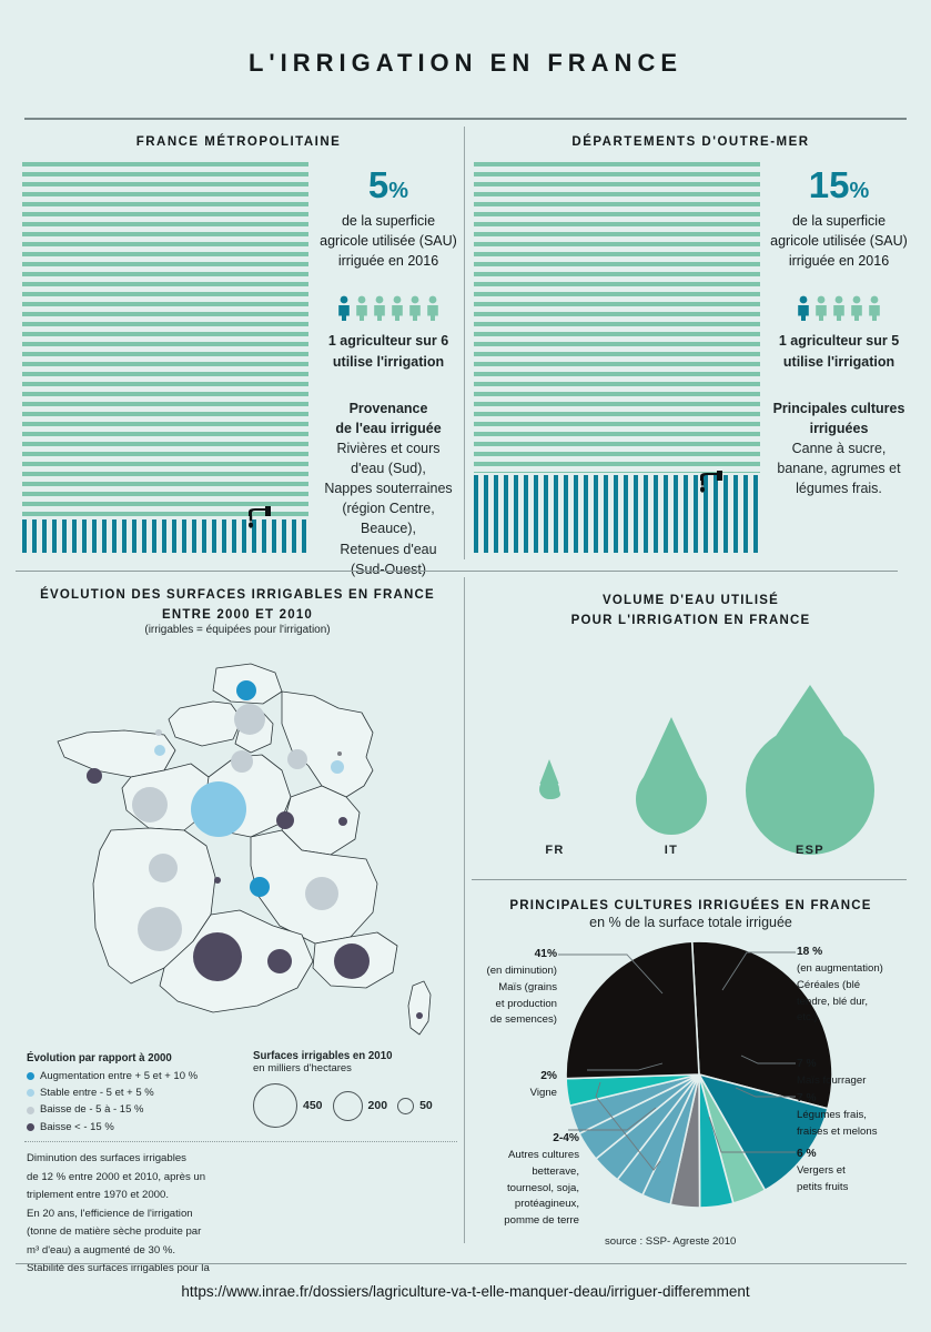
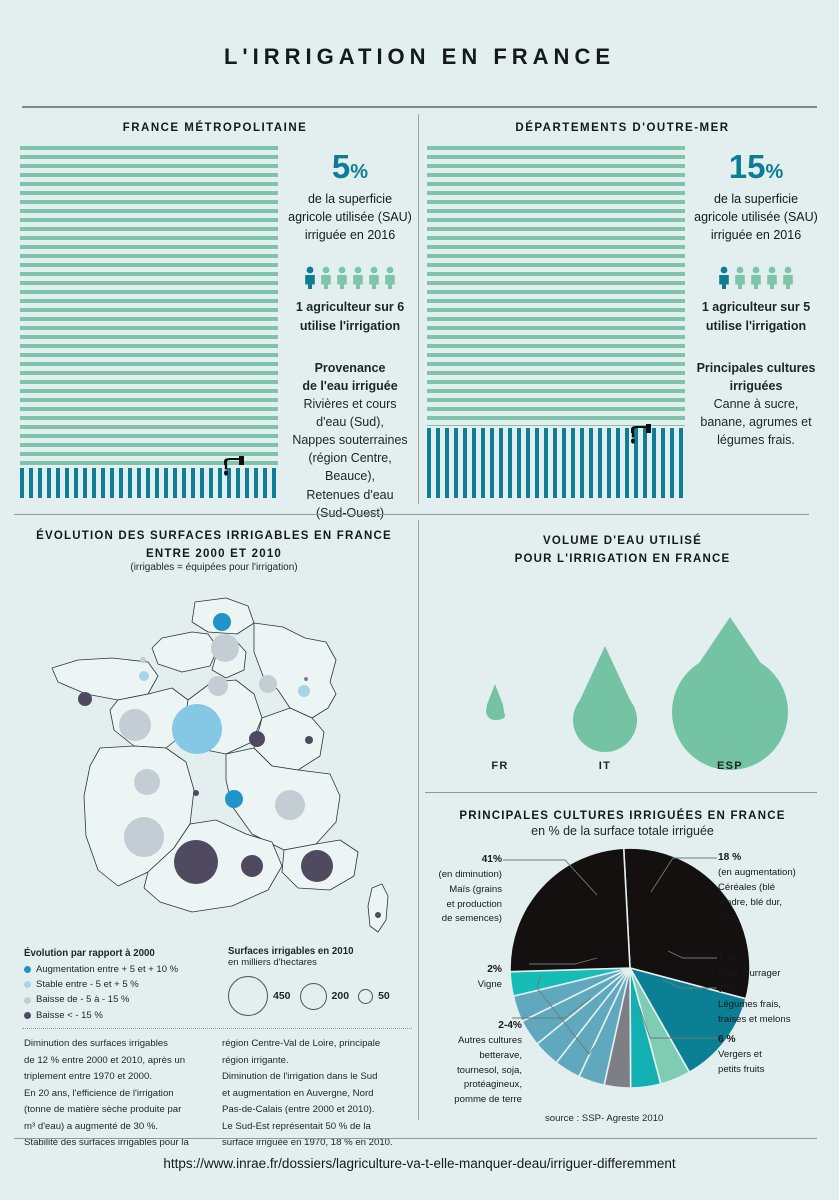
  L'IRRIGATION EN FRANCE
  FRANCE MÉTROPOLITAINE
  DÉPARTEMENTS D'OUTRE-MER
  5%
  de la superficie
  agricole utilisée (SAU)
  irriguée en 2016
  1 agriculteur sur 6
  utilise l'irrigation
  Provenance
  de l'eau irriguée
  Rivières et cours
  d'eau (Sud),
  Nappes souterraines
  (région Centre,
  Beauce),
  Retenues d'eau
  (Sud-Ouest)
  15%
  de la superficie
  agricole utilisée (SAU)
  irriguée en 2016
  1 agriculteur sur 5
  utilise l'irrigation
  Principales cultures
  irriguées
  Canne à sucre,
  banane, agrumes et
  légumes frais.
  ÉVOLUTION DES SURFACES IRRIGABLES EN FRANCE
  ENTRE 2000 ET 2010
  (irrigables = équipées pour l'irrigation)
  Évolution par rapport à 2000
  Augmentation entre + 5 et + 10 %
  Stable entre - 5 et + 5 %
  Baisse de - 5 à - 15 %
  Baisse < - 15 %
  Surfaces irrigables en 2010
  en milliers d'hectares
  450
  200
  50
  Diminution des surfaces irrigables
  de 12 % entre 2000 et 2010, après un
  triplement entre 1970 et 2000.
  En 20 ans, l'efficience de l'irrigation
  (tonne de matière sèche produite par
  m³ d'eau) a augmenté de 30 %.
  Stabilité des surfaces irrigables pour la
+ région Centre-Val de Loire, principale
+ région irrigante.
+ Diminution de l'irrigation dans le Sud
+ et augmentation en Auvergne, Nord
+ Pas-de-Calais (entre 2000 et 2010).
+ Le Sud-Est représentait 50 % de la
+ surface irriguée en 1970, 18 % en 2010.
  VOLUME D'EAU UTILISÉ
  POUR L'IRRIGATION EN FRANCE
  FR
  IT
  ESP
  PRINCIPALES CULTURES IRRIGUÉES EN FRANCE
  en % de la surface totale irriguée
  41%
  (en diminution)
  Maïs (grains
  et production
  de semences)
  18 %
  (en augmentation)
  Céréales (blé
  tendre, blé dur,
  etc.)
  Maïs fourrager
  7 %
  Légumes frais,
  fraises et melons
  6 %
  Vergers et
  petits fruits
  2-4%
  Autres cultures
  betterave,
  tournesol, soja,
  protéagineux,
  pomme de terre
  2%
  Vigne
  source : SSP- Agreste 2010
  https://www.inrae.fr/dossiers/lagriculture-va-t-elle-manquer-deau/irriguer-differemment
